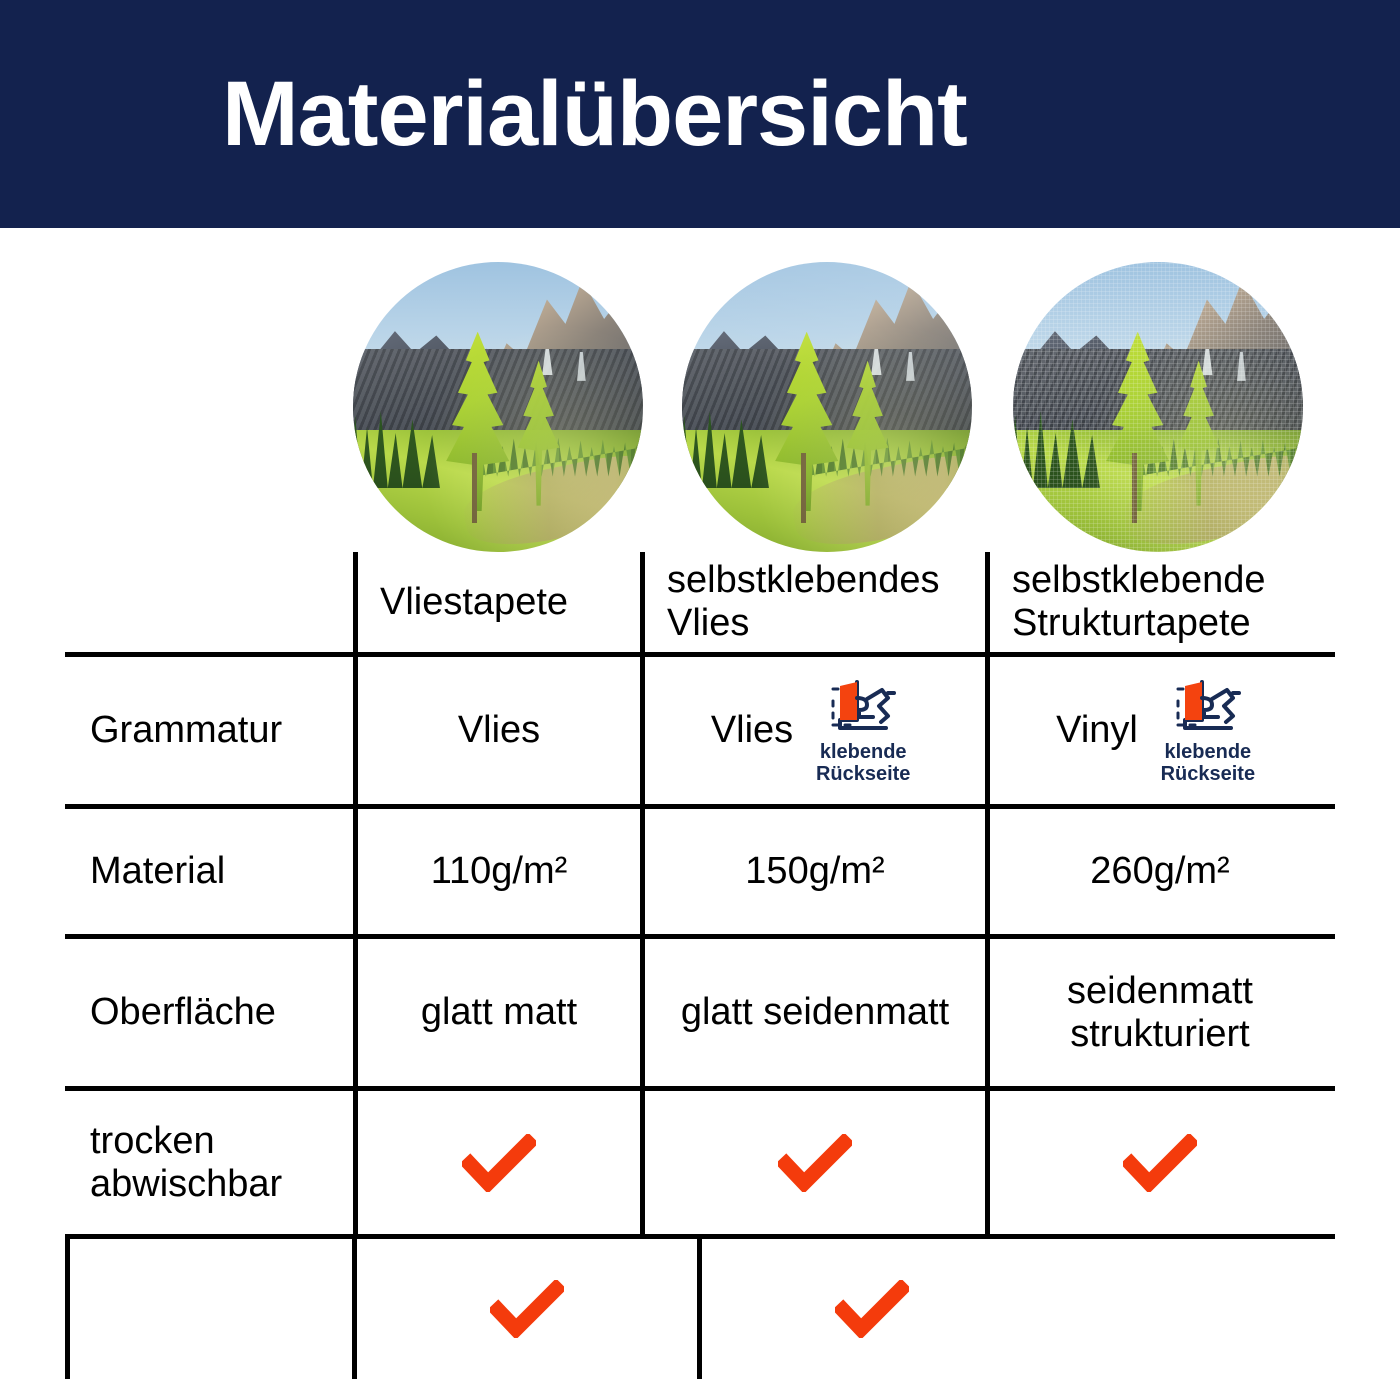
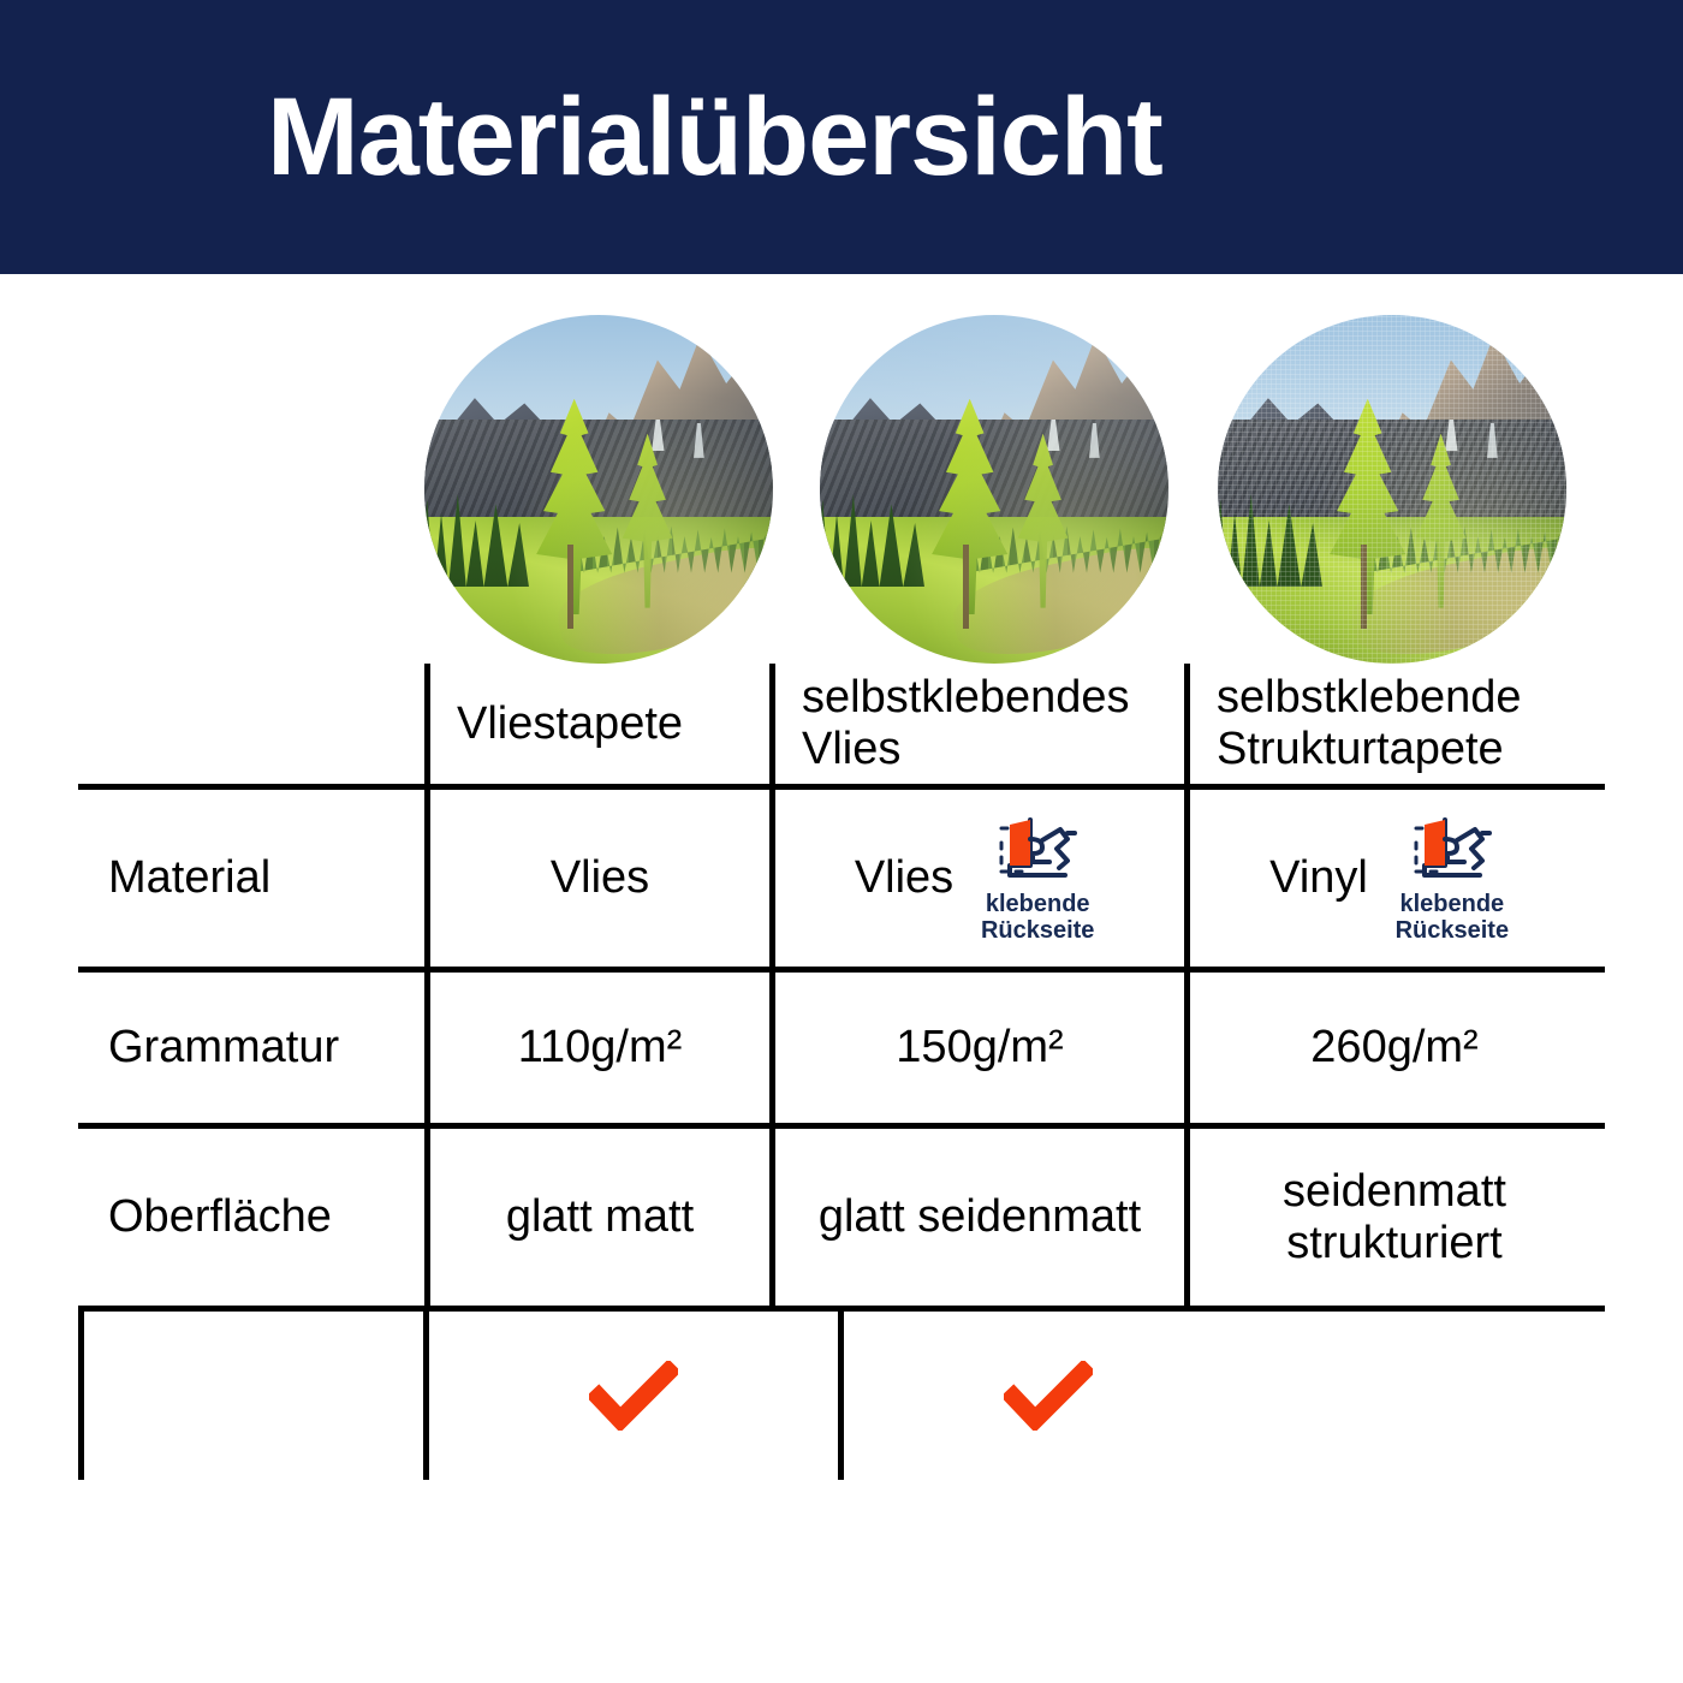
  Materialübersicht
  Vliestapete
  selbstklebendes Vlies
  selbstklebende Strukturtapete
- Grammatur
+ Material
  Vlies
  Vlies
  klebende
  Rückseite
  Vinyl
  klebende
  Rückseite
- Material
+ Grammatur
  110g/m²
  150g/m²
  260g/m²
  Oberfläche
  glatt matt
  glatt seidenmatt
  seidenmatt strukturiert
- trocken abwischbar
